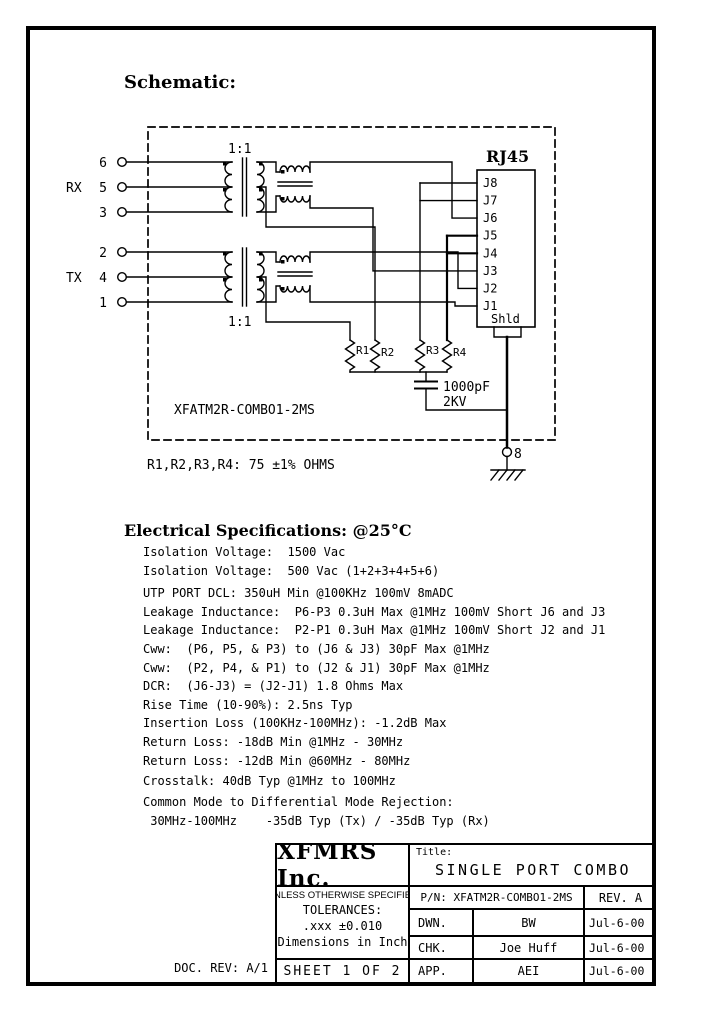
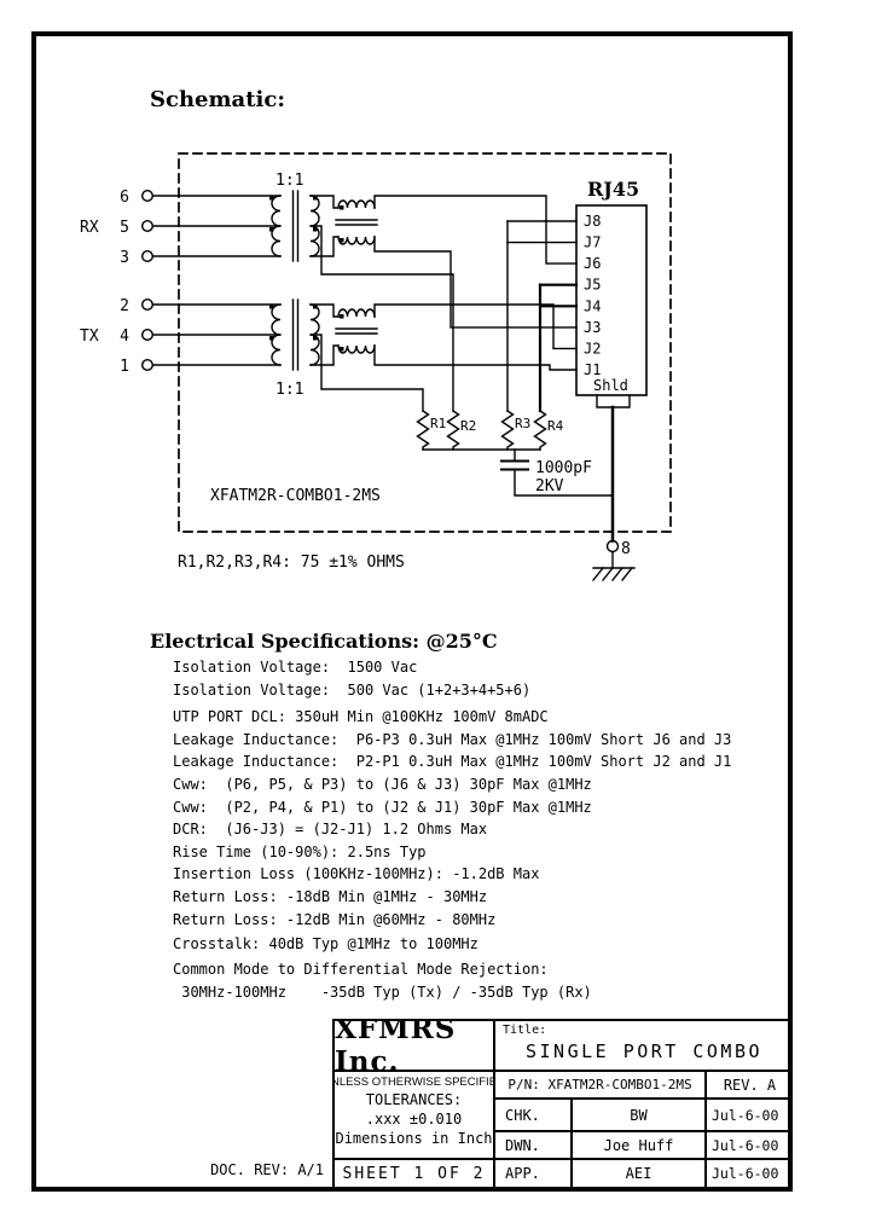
  Schematic:
  RX
  TX
  6
  5
  3
  2
  4
  1
  1:1
  1:1
  RJ45
  J8
  J7
  J6
  J5
  J4
  J3
  J2
  J1
  Shld
  R1
  R2
  R3
  R4
  1000pF
  2KV
  8
  XFATM2R-COMBO1-2MS
  R1,R2,R3,R4: 75 ±1% OHMS
  Electrical Specifications: @25°C
  Isolation Voltage: 1500 Vac
  Isolation Voltage: 500 Vac (1+2+3+4+5+6)
  UTP PORT DCL: 350uH Min @100KHz 100mV 8mADC
  Leakage Inductance: P6-P3 0.3uH Max @1MHz 100mV Short J6 and J3
  Leakage Inductance: P2-P1 0.3uH Max @1MHz 100mV Short J2 and J1
  Cww: (P6, P5, & P3) to (J6 & J3) 30pF Max @1MHz
  Cww: (P2, P4, & P1) to (J2 & J1) 30pF Max @1MHz
- DCR: (J6-J3) = (J2-J1) 1.8 Ohms Max
+ DCR: (J6-J3) = (J2-J1) 1.2 Ohms Max
  Rise Time (10-90%): 2.5ns Typ
  Insertion Loss (100KHz-100MHz): -1.2dB Max
  Return Loss: -18dB Min @1MHz - 30MHz
  Return Loss: -12dB Min @60MHz - 80MHz
  Crosstalk: 40dB Typ @1MHz to 100MHz
  Common Mode to Differential Mode Rejection:
  30MHz-100MHz -35dB Typ (Tx) / -35dB Typ (Rx)
  XFMRS Inc.
  NLESS OTHERWISE SPECIFIE
  TOLERANCES:
  .xxx ±0.010
  Dimensions in Inch
  SHEET 1 OF 2
  Title:
  SINGLE PORT COMBO
  P/N: XFATM2R-COMBO1-2MS
  REV. A
- DWN.
+ CHK.
  BW
  Jul-6-00
- CHK.
+ DWN.
  Joe Huff
  Jul-6-00
  APP.
  AEI
  Jul-6-00
  DOC. REV: A/1
